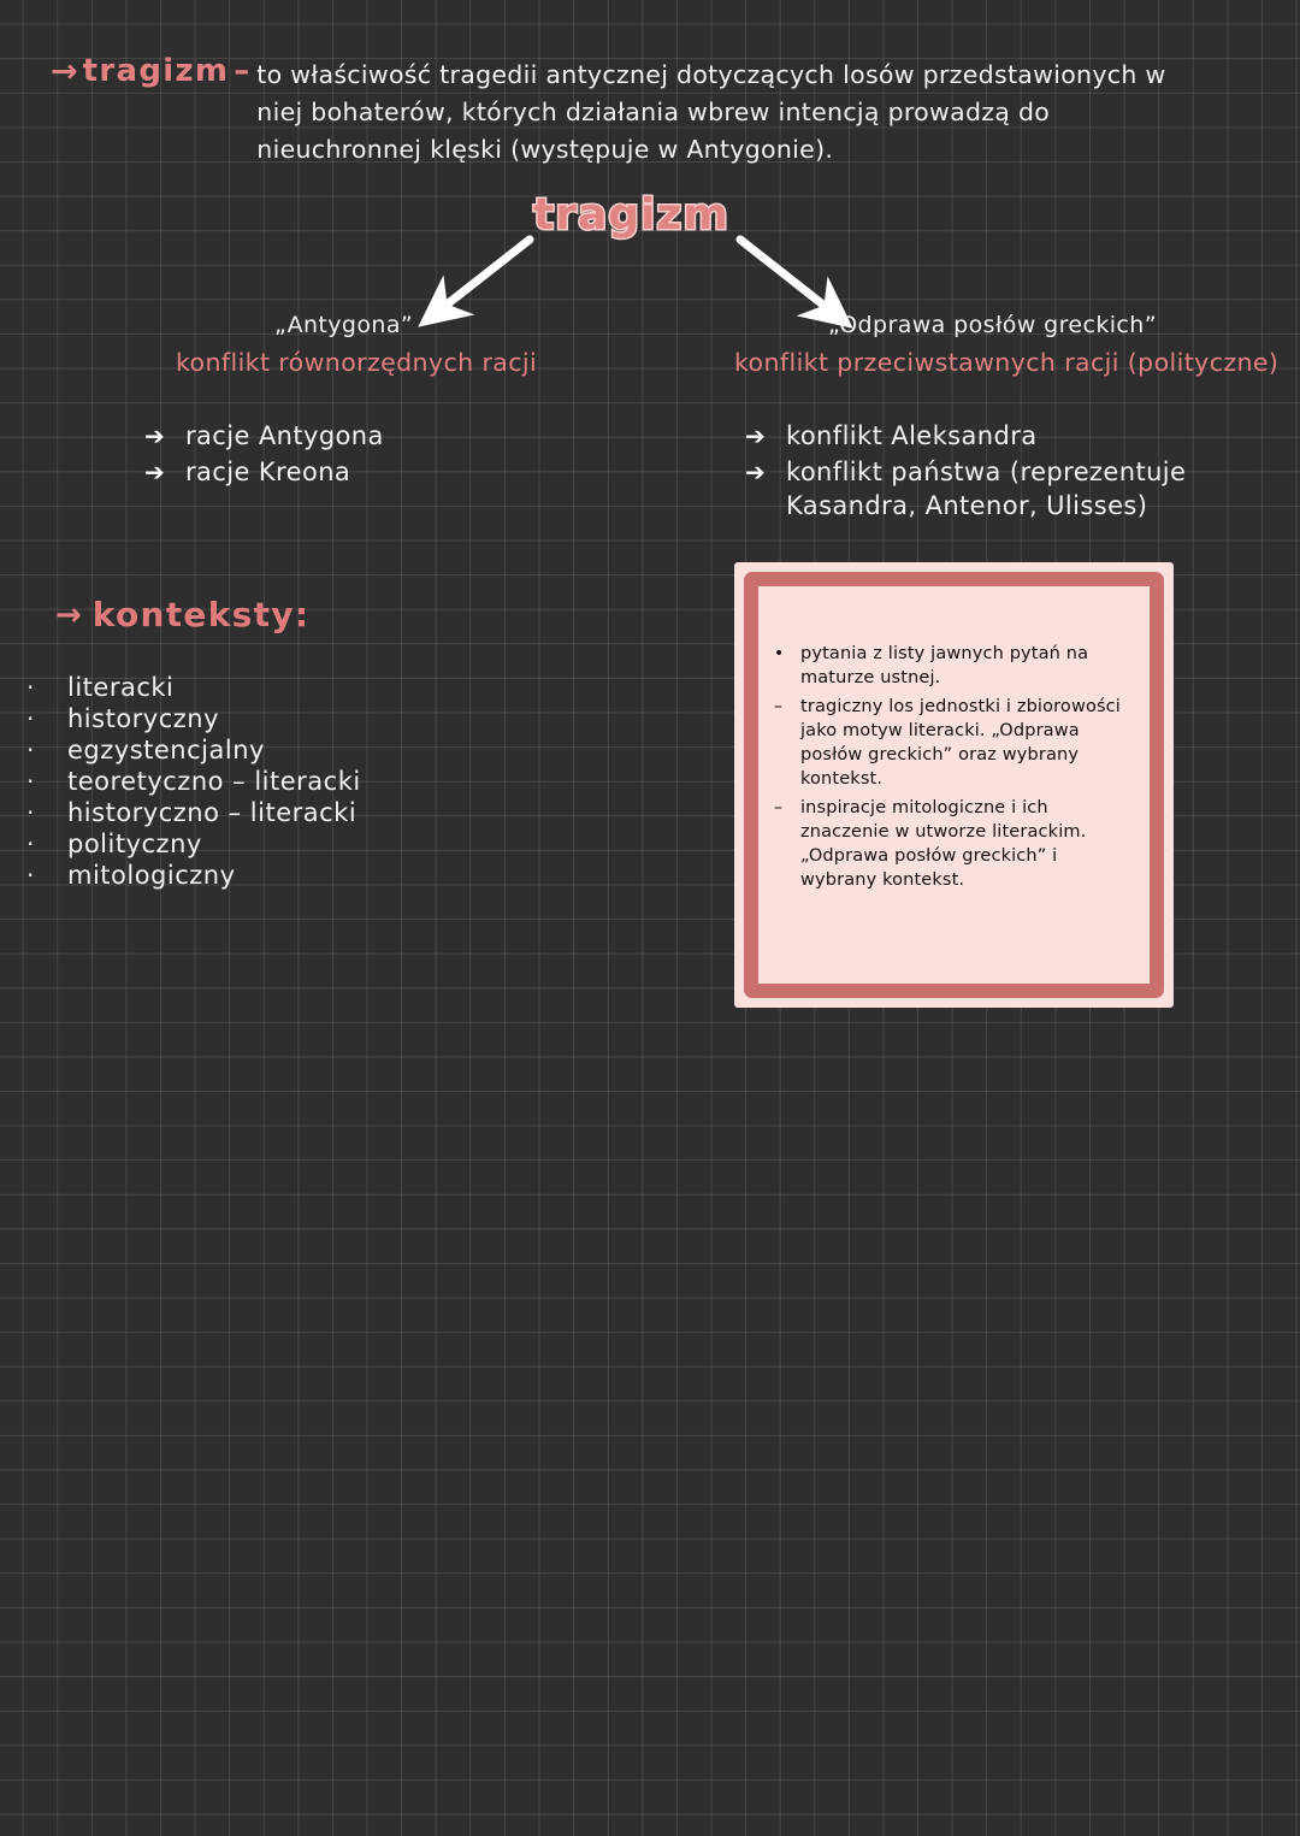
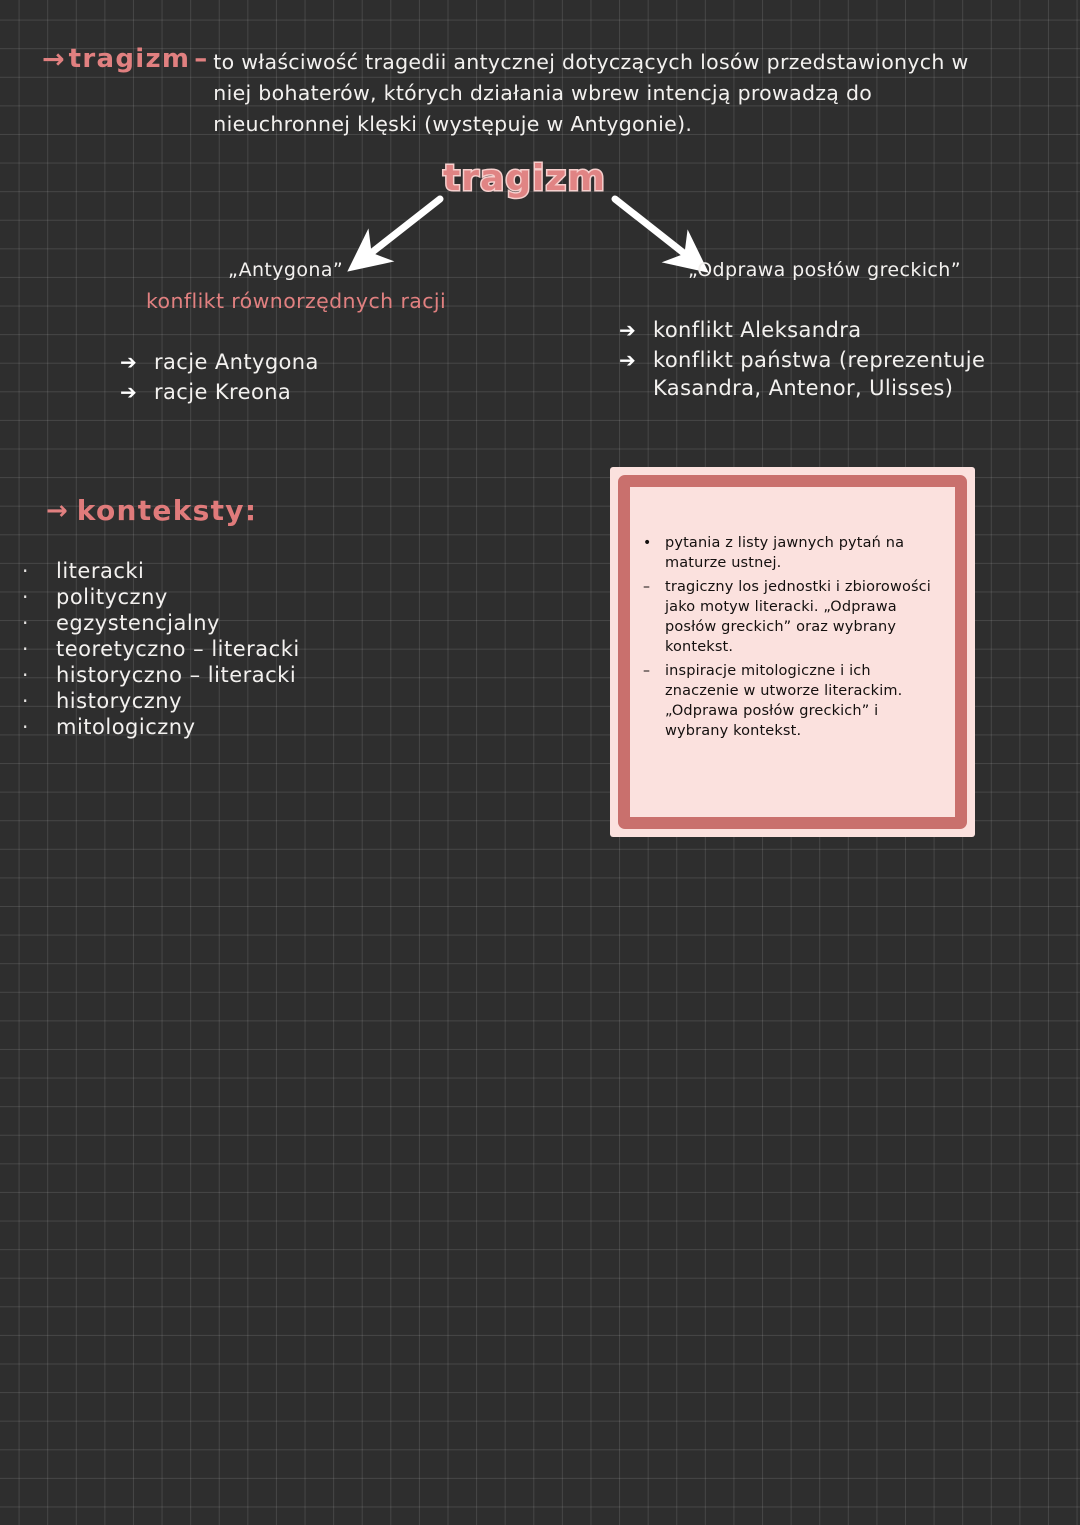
  →
  tragizm
  –
  to właściwość tragedii antycznej dotyczących losów przedstawionych w niej bohaterów, których działania wbrew intencją prowadzą do nieuchronnej klęski (występuje w Antygonie).
  tragizm
  „Antygona”
  konflikt równorzędnych racji
  ➔
  racje Antygona
  ➔
  racje Kreona
  „Odprawa posłów greckich”
- konflikt przeciwstawnych racji (polityczne)
  ➔
  konflikt Aleksandra
  ➔
  konflikt państwa (reprezentuje Kasandra, Antenor, Ulisses)
  →
  konteksty:
  ·
  literacki
  ·
- historyczny
+ polityczny
  ·
  egzystencjalny
  ·
  teoretyczno – literacki
  ·
  historyczno – literacki
  ·
- polityczny
+ historyczny
  ·
  mitologiczny
  •
  pytania z listy jawnych pytań na maturze ustnej.
  –
  tragiczny los jednostki i zbiorowości jako motyw literacki. „Odprawa posłów greckich” oraz wybrany kontekst.
  –
  inspiracje mitologiczne i ich znaczenie w utworze literackim. „Odprawa posłów greckich” i wybrany kontekst.
